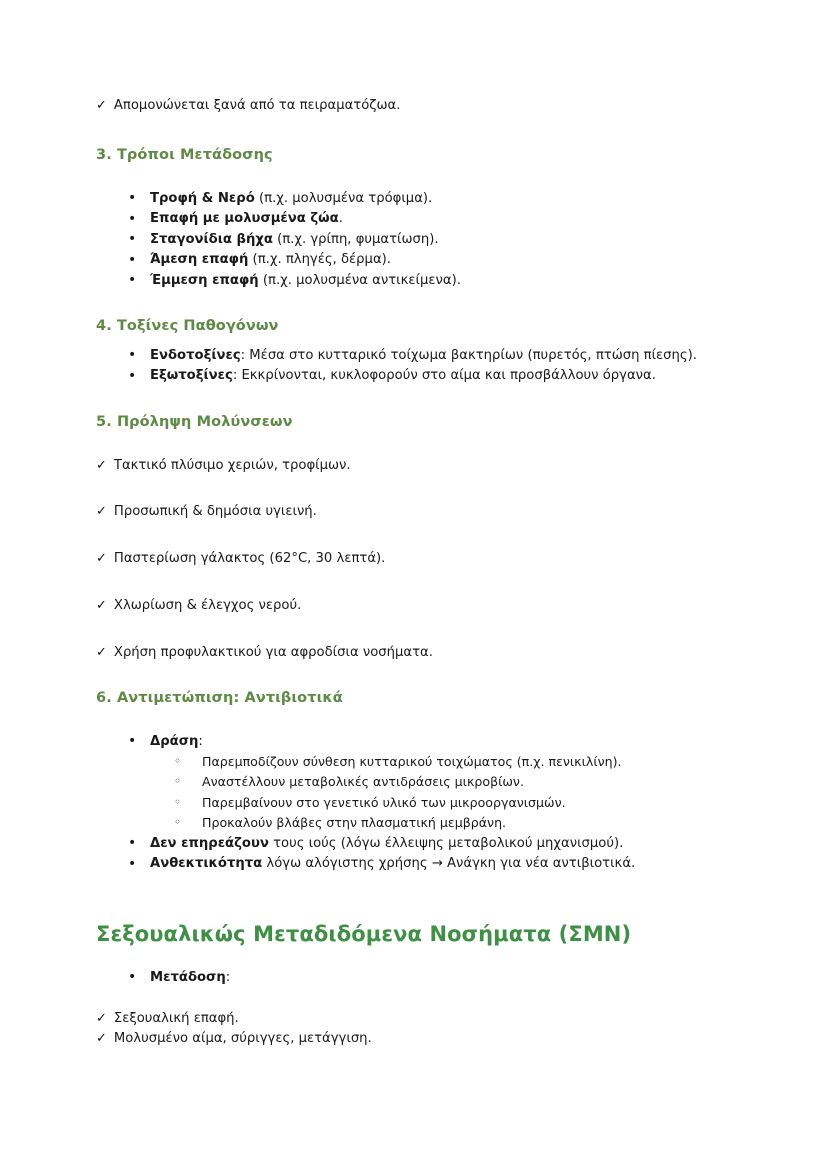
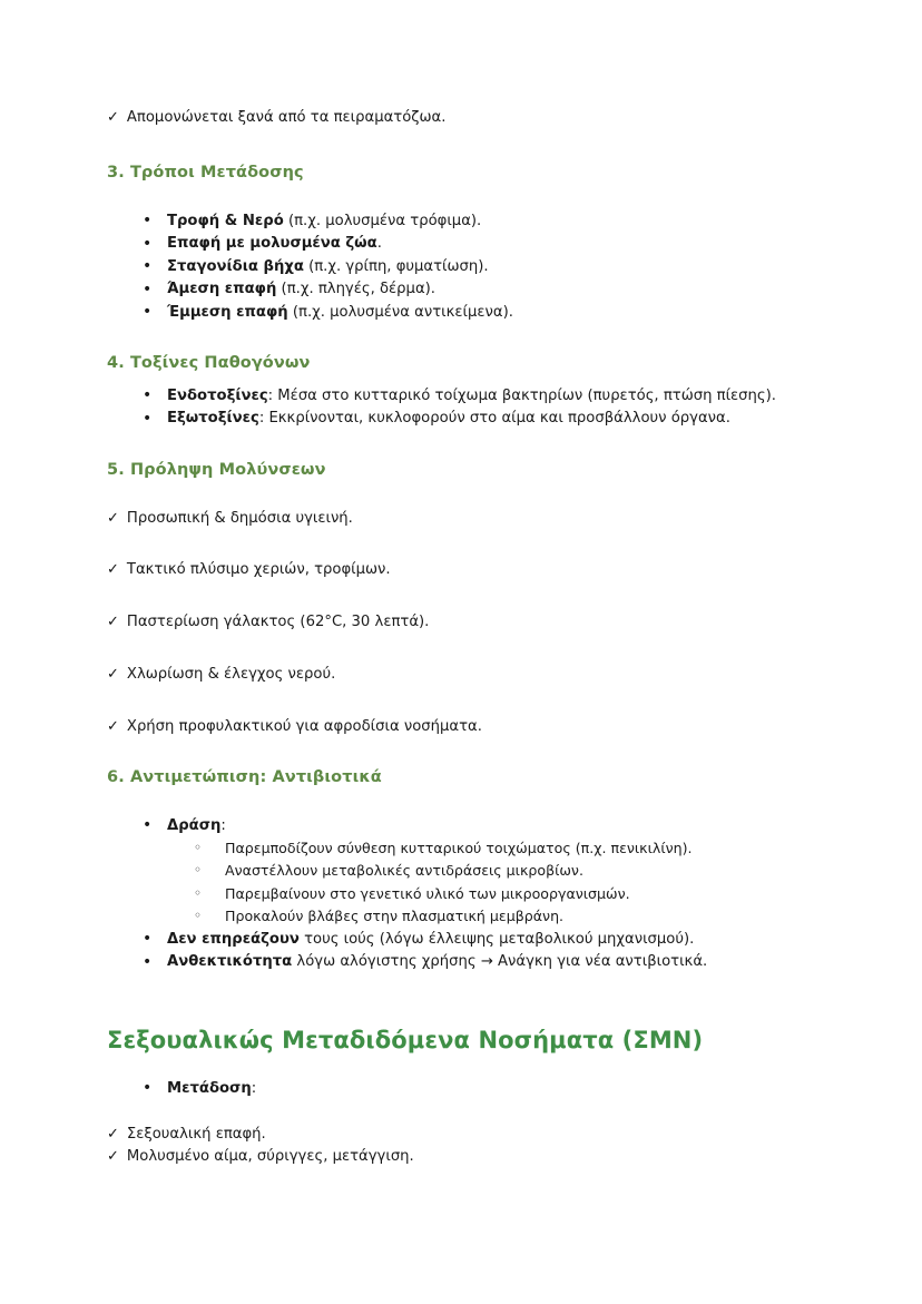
  ✓
  Απομονώνεται ξανά από τα πειραματόζωα.
  3. Τρόποι Μετάδοσης
  Τροφή & Νερό (π.χ. μολυσμένα τρόφιμα).
  Επαφή με μολυσμένα ζώα.
  Σταγονίδια βήχα (π.χ. γρίπη, φυματίωση).
  Άμεση επαφή (π.χ. πληγές, δέρμα).
  Έμμεση επαφή (π.χ. μολυσμένα αντικείμενα).
  4. Τοξίνες Παθογόνων
  Ενδοτοξίνες: Μέσα στο κυτταρικό τοίχωμα βακτηρίων (πυρετός, πτώση πίεσης).
  Εξωτοξίνες: Εκκρίνονται, κυκλοφορούν στο αίμα και προσβάλλουν όργανα.
  5. Πρόληψη Μολύνσεων
  ✓
- Τακτικό πλύσιμο χεριών, τροφίμων.
+ Προσωπική & δημόσια υγιεινή.
  ✓
- Προσωπική & δημόσια υγιεινή.
+ Τακτικό πλύσιμο χεριών, τροφίμων.
  ✓
  Παστερίωση γάλακτος (62°C, 30 λεπτά).
  ✓
  Χλωρίωση & έλεγχος νερού.
  ✓
  Χρήση προφυλακτικού για αφροδίσια νοσήματα.
  6. Αντιμετώπιση: Αντιβιοτικά
  Δράση:
  Παρεμποδίζουν σύνθεση κυτταρικού τοιχώματος (π.χ. πενικιλίνη).
  Αναστέλλουν μεταβολικές αντιδράσεις μικροβίων.
  Παρεμβαίνουν στο γενετικό υλικό των μικροοργανισμών.
  Προκαλούν βλάβες στην πλασματική μεμβράνη.
  Δεν επηρεάζουν τους ιούς (λόγω έλλειψης μεταβολικού μηχανισμού).
  Ανθεκτικότητα λόγω αλόγιστης χρήσης → Ανάγκη για νέα αντιβιοτικά.
  Σεξουαλικώς Μεταδιδόμενα Νοσήματα (ΣΜΝ)
  Μετάδοση:
  ✓
  Σεξουαλική επαφή.
  ✓
  Μολυσμένο αίμα, σύριγγες, μετάγγιση.
